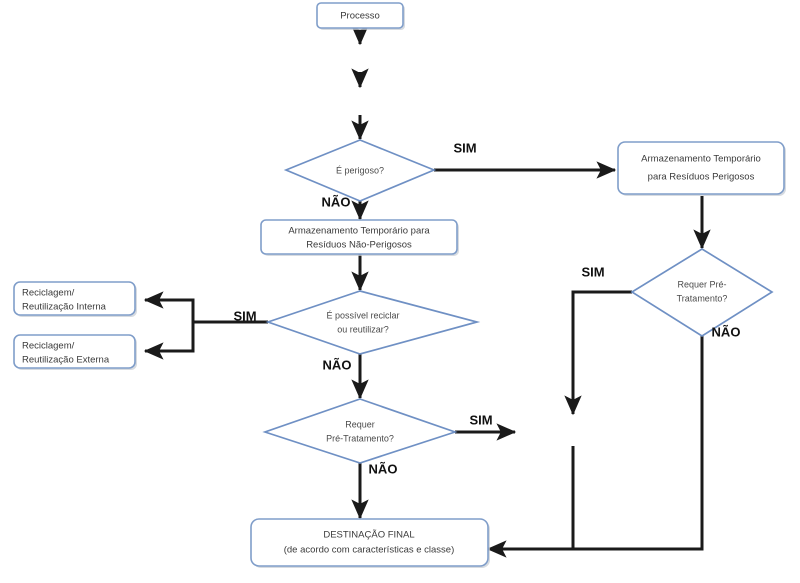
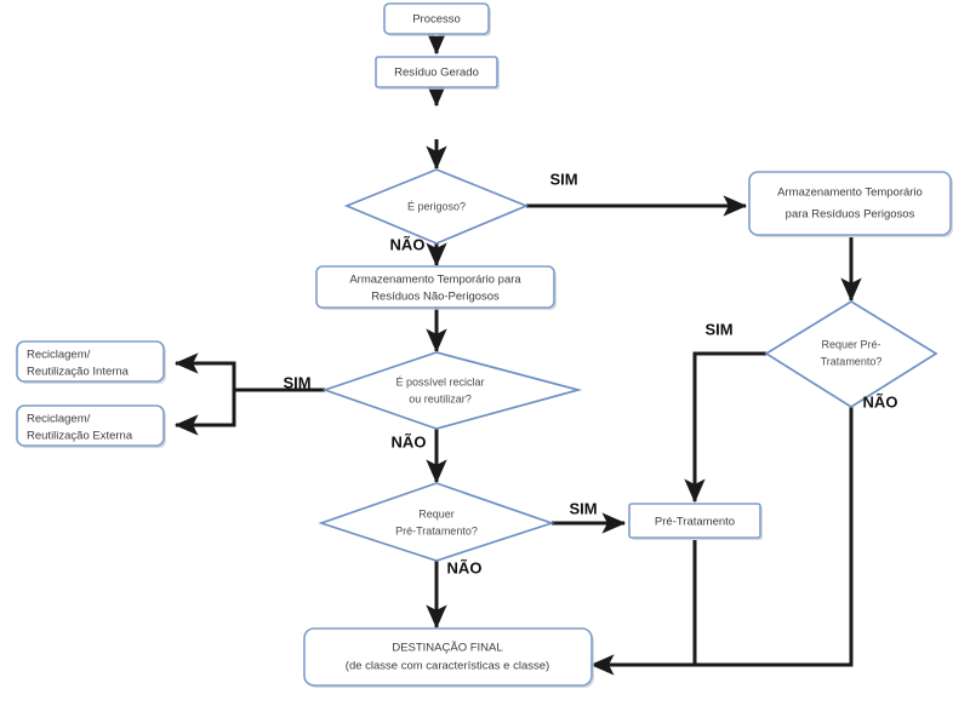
  Processo
+ Resíduo Gerado
  É perigoso?
  Armazenamento Temporário
  para Resíduos Perigosos
  Armazenamento Temporário para
  Resíduos Não-Perigosos
  Requer Pré-
  Tratamento?
  É possível reciclar
  ou reutilizar?
  Reciclagem/
  Reutilização Interna
  Reciclagem/
  Reutilização Externa
  Requer
  Pré-Tratamento?
+ Pré-Tratamento
  DESTINAÇÃO FINAL
- (de acordo com características e classe)
+ (de classe com características e classe)
  SIM
  NÃO
  SIM
  NÃO
  SIM
  NÃO
  SIM
  NÃO
